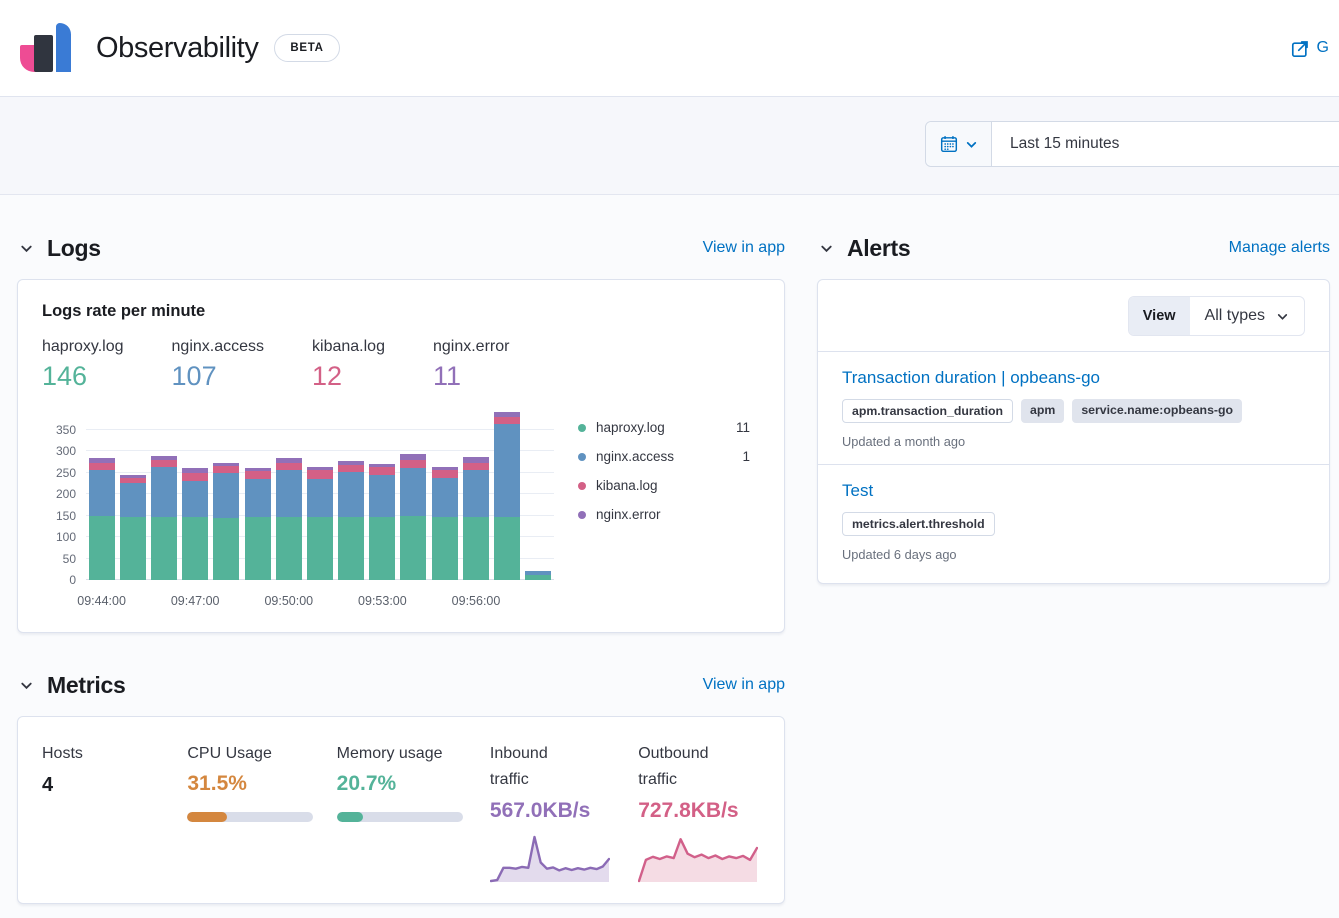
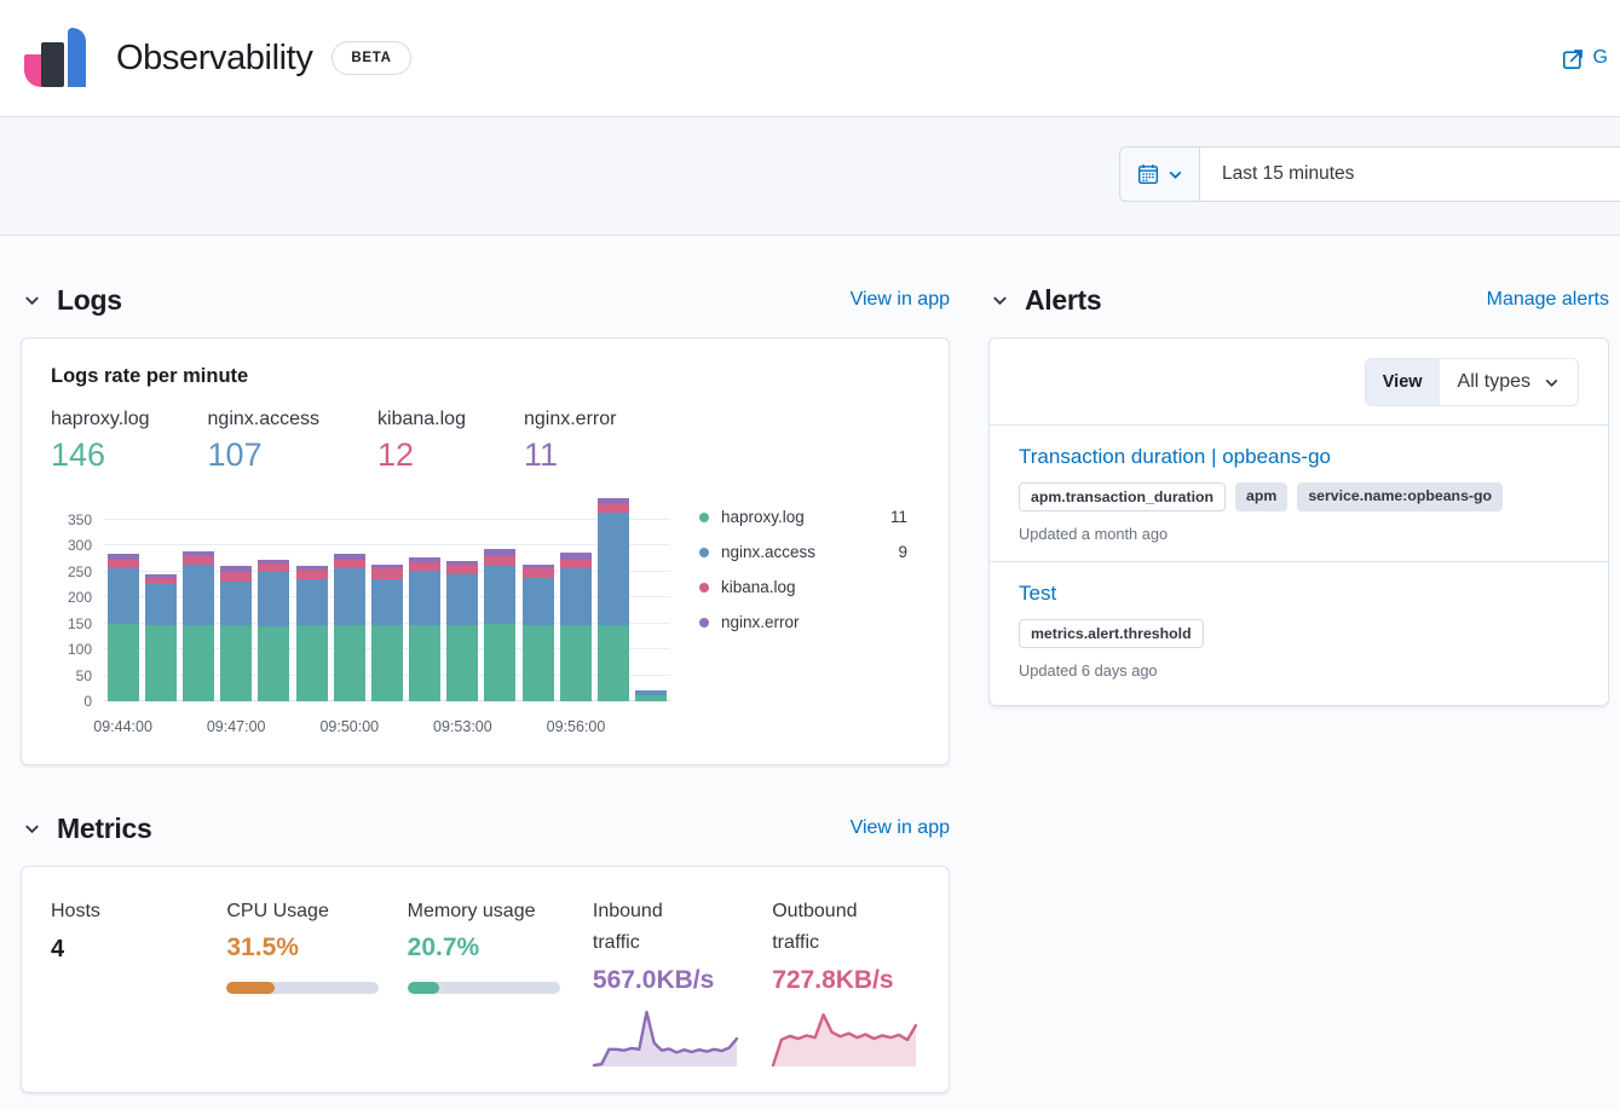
  Observability
  BETA
  G
  Last 15 minutes
  Logs
  View in app
  Logs rate per minute
  haproxy.log
  146
  nginx.access
  107
  kibana.log
  12
  nginx.error
  11
  0
  50
  100
  150
  200
  250
  300
  350
  09:44:00
  09:47:00
  09:50:00
  09:53:00
  09:56:00
  haproxy.log
  11
  nginx.access
- 1
+ 9
  kibana.log
  nginx.error
  Metrics
  View in app
  Hosts
  4
  CPU Usage
  31.5%
  Memory usage
  20.7%
  Inbound traffic
  567.0KB/s
  Outbound traffic
  727.8KB/s
  Alerts
  Manage alerts
  View
  All types
  Transaction duration | opbeans-go
  apm.transaction_duration
  apm
  service.name:opbeans-go
  Updated a month ago
  Test
  metrics.alert.threshold
  Updated 6 days ago
